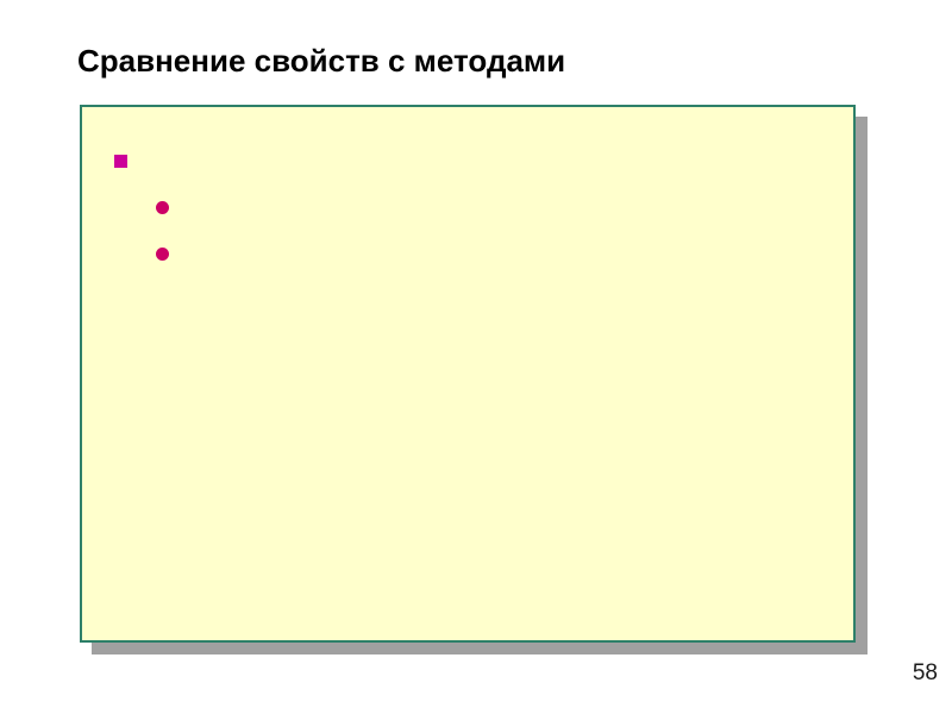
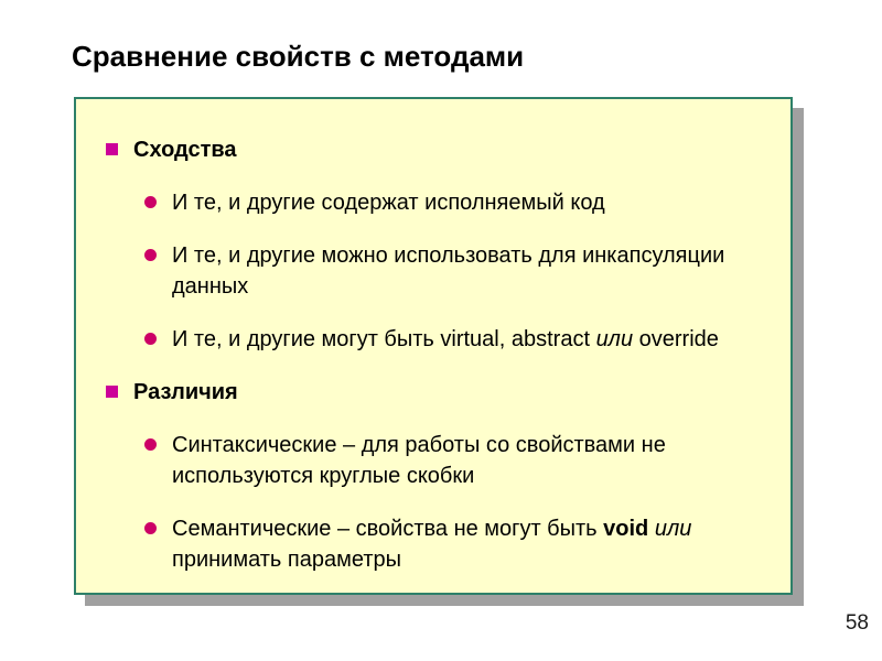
  Сравнение свойств с методами
+ Сходства
+ И те, и другие содержат исполняемый код
+ И те, и другие можно использовать для инкапсуляции данных
+ И те, и другие могут быть virtual, abstract или override
+ Различия
+ Синтаксические – для работы со свойствами не используются круглые скобки
+ Семантические – свойства не могут быть void или принимать параметры
  58
